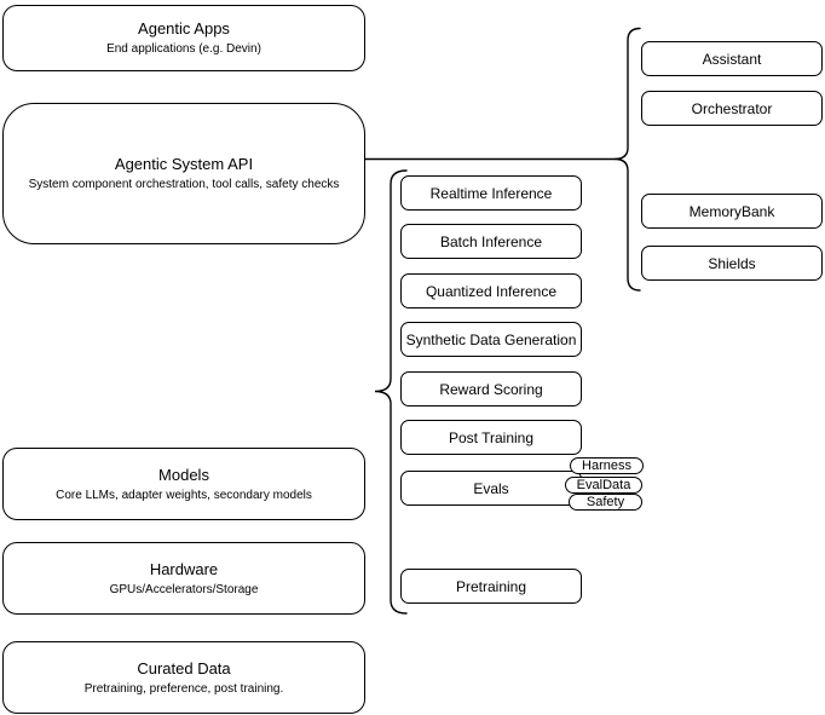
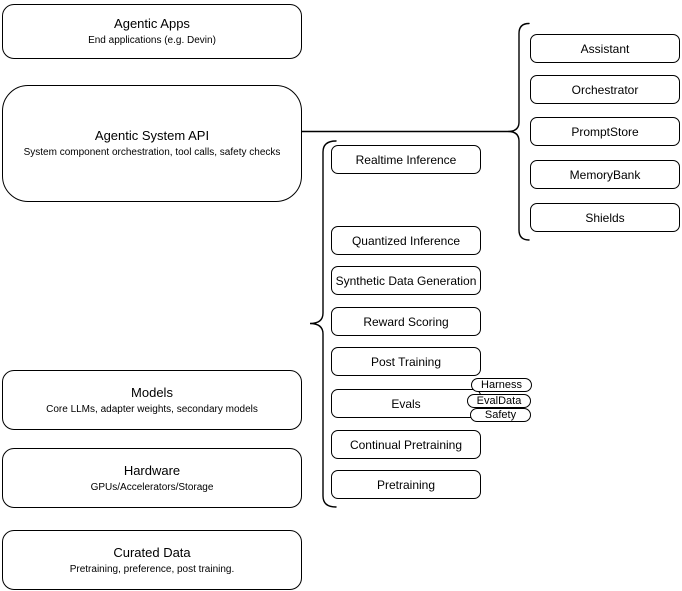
  Agentic Apps
  End applications (e.g. Devin)
  Agentic System API
  System component orchestration, tool calls, safety checks
  Models
  Core LLMs, adapter weights, secondary models
  Hardware
  GPUs/Accelerators/Storage
  Curated Data
  Pretraining, preference, post training.
  Realtime Inference
- Batch Inference
  Quantized Inference
  Synthetic Data Generation
  Reward Scoring
  Post Training
  Evals
+ Continual Pretraining
  Pretraining
  Harness
  EvalData
  Safety
  Assistant
  Orchestrator
+ PromptStore
  MemoryBank
  Shields
